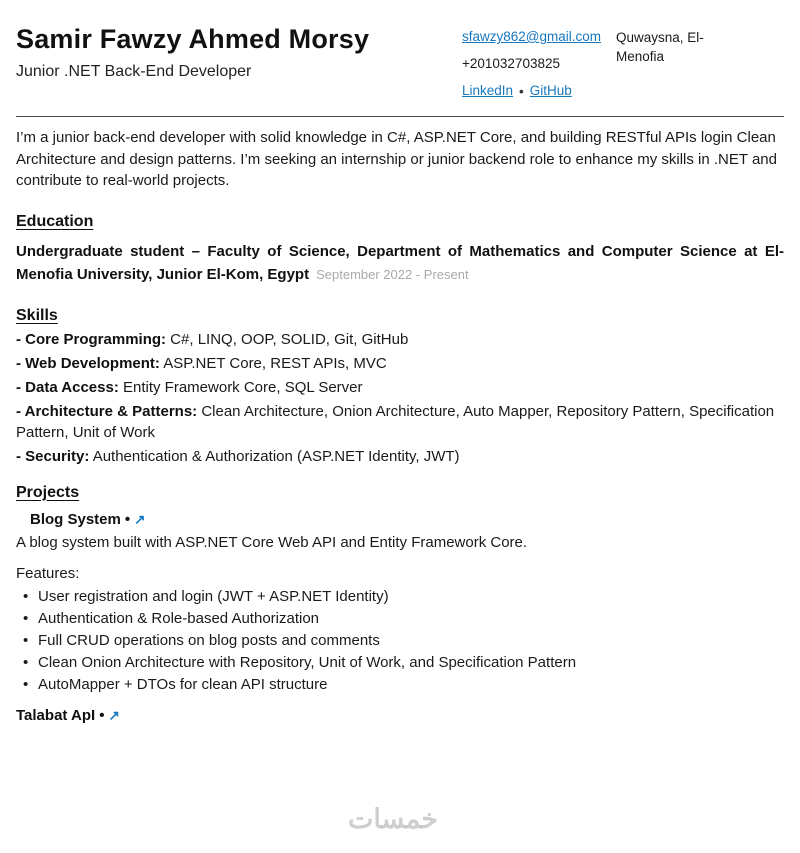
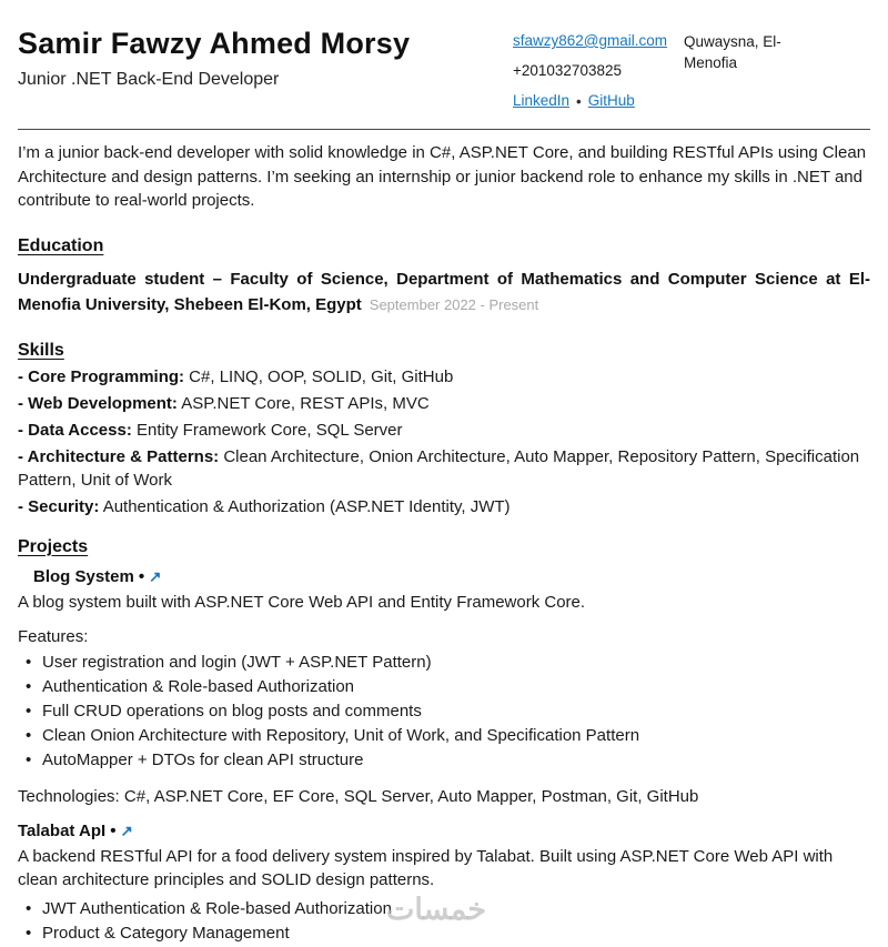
  Samir Fawzy Ahmed Morsy
  Junior .NET Back-End Developer
  sfawzy862@gmail.com
  +201032703825
  LinkedIn
  •
  GitHub
  Quwaysna, El-Menofia
- I’m a junior back-end developer with solid knowledge in C#, ASP.NET Core, and building RESTful APIs login Clean Architecture and design patterns. I’m seeking an internship or junior backend role to enhance my skills in .NET and contribute to real-world projects.
+ I’m a junior back-end developer with solid knowledge in C#, ASP.NET Core, and building RESTful APIs using Clean Architecture and design patterns. I’m seeking an internship or junior backend role to enhance my skills in .NET and contribute to real-world projects.
  Education
- Undergraduate student – Faculty of Science, Department of Mathematics and Computer Science at El-Menofia University, Junior El-Kom, Egypt September 2022 - Present
+ Undergraduate student – Faculty of Science, Department of Mathematics and Computer Science at El-Menofia University, Shebeen El-Kom, Egypt September 2022 - Present
  Skills
  - Core Programming: C#, LINQ, OOP, SOLID, Git, GitHub
  - Web Development: ASP.NET Core, REST APIs, MVC
  - Data Access: Entity Framework Core, SQL Server
  - Architecture & Patterns: Clean Architecture, Onion Architecture, Auto Mapper, Repository Pattern, Specification Pattern, Unit of Work
  - Security: Authentication & Authorization (ASP.NET Identity, JWT)
  Projects
  Blog System • ↗
  A blog system built with ASP.NET Core Web API and Entity Framework Core.
  Features:
- User registration and login (JWT + ASP.NET Identity)
+ User registration and login (JWT + ASP.NET Pattern)
  Authentication & Role-based Authorization
  Full CRUD operations on blog posts and comments
  Clean Onion Architecture with Repository, Unit of Work, and Specification Pattern
  AutoMapper + DTOs for clean API structure
+ Technologies: C#, ASP.NET Core, EF Core, SQL Server, Auto Mapper, Postman, Git, GitHub
  Talabat ApI • ↗
+ A backend RESTful API for a food delivery system inspired by Talabat. Built using ASP.NET Core Web API with clean architecture principles and SOLID design patterns.
+ JWT Authentication & Role-based Authorization
+ Product & Category Management
  خمسات
